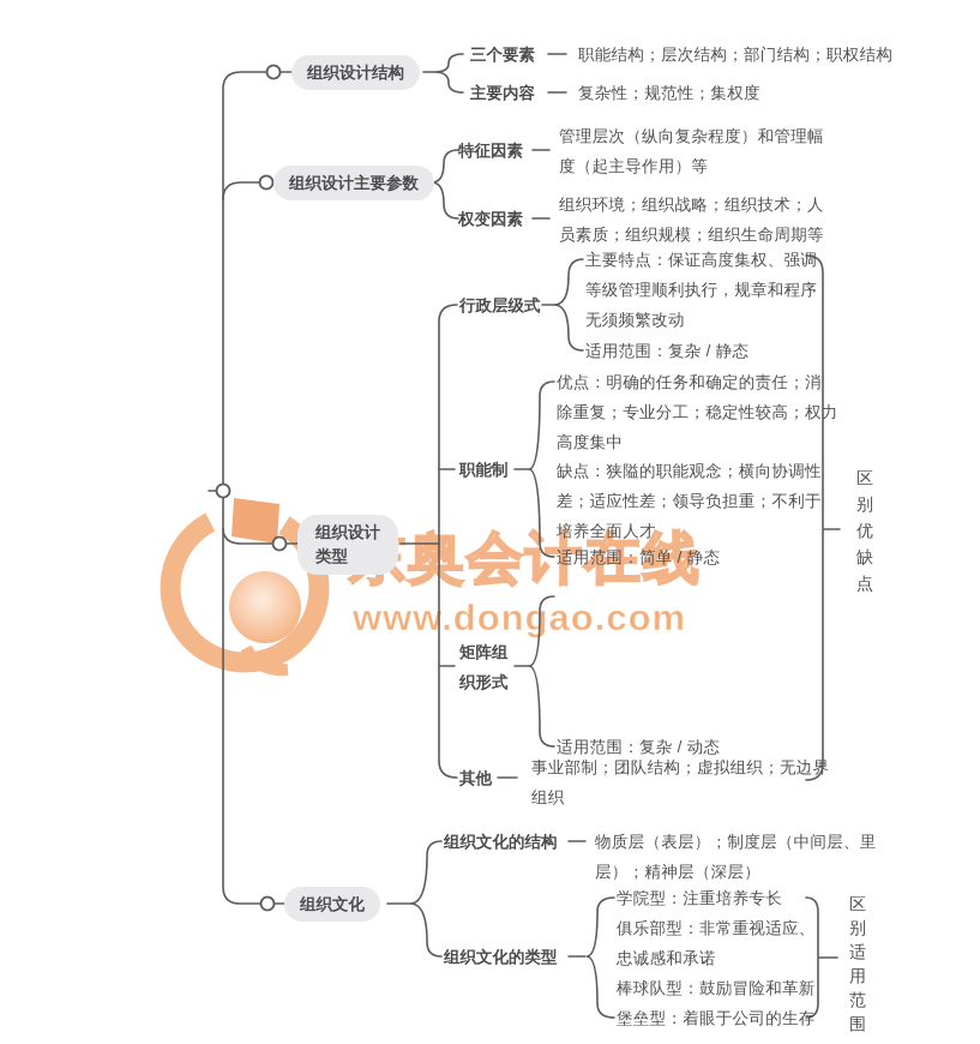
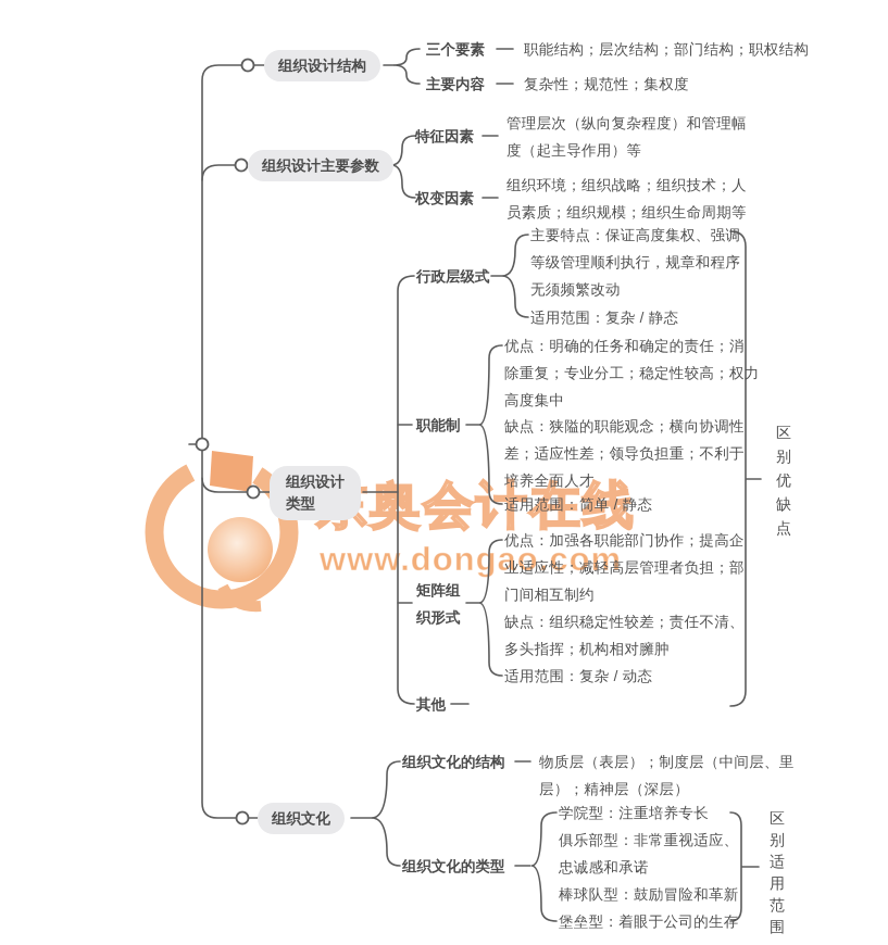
  www.dongao.com
  组织设计结构
  三个要素
  职能结构；层次结构；部门结构；职权结构
  主要内容
  复杂性；规范性；集权度
  组织设计主要参数
  特征因素
  管理层次（纵向复杂程度）和管理幅
  度（起主导作用）等
  权变因素
  组织环境；组织战略；组织技术；人
  员素质；组织规模；组织生命周期等
  组织设计
  类型
  行政层级式
  主要特点：保证高度集权、强调
  等级管理顺利执行，规章和程序
  无须频繁改动
  适用范围：复杂 / 静态
  职能制
  优点：明确的任务和确定的责任；消
  除重复；专业分工；稳定性较高；权力
  高度集中
  缺点：狭隘的职能观念；横向协调性
  差；适应性差；领导负担重；不利于
  培养全面人才
  适用范围：简单 / 静态
  矩阵组
  织形式
+ 优点：加强各职能部门协作；提高企
+ 业适应性；减轻高层管理者负担；部
+ 门间相互制约
+ 缺点：组织稳定性较差；责任不清、
+ 多头指挥；机构相对臃肿
  适用范围：复杂 / 动态
  其他
- 事业部制；团队结构；虚拟组织；无边界
- 组织
  区
  别
  优
  缺
  点
  组织文化
  组织文化的结构
  物质层（表层）；制度层（中间层、里
  层）；精神层（深层）
  组织文化的类型
  学院型：注重培养专长
  俱乐部型：非常重视适应、
  忠诚感和承诺
  棒球队型：鼓励冒险和革新
  堡垒型：着眼于公司的生存
  区
  别
  适
  用
  范
  围
